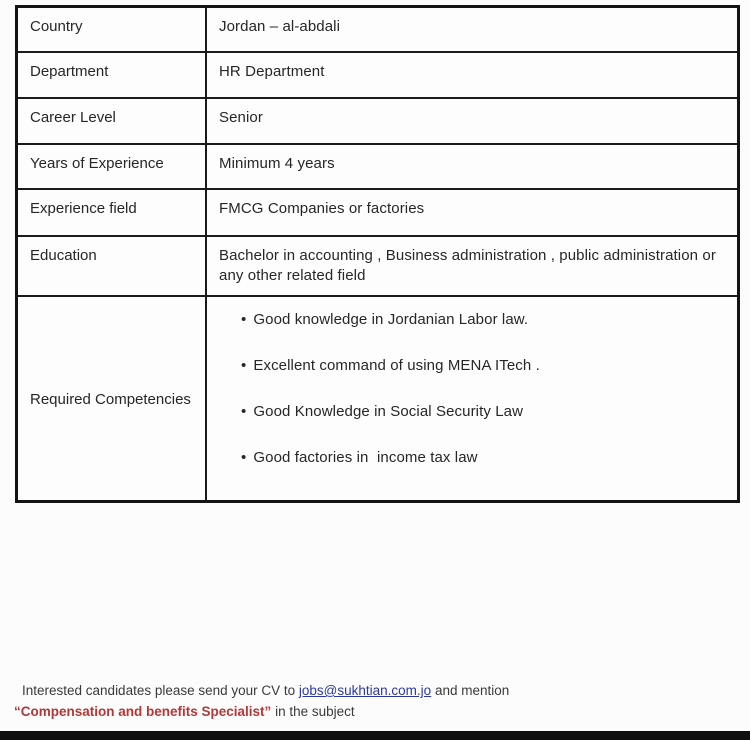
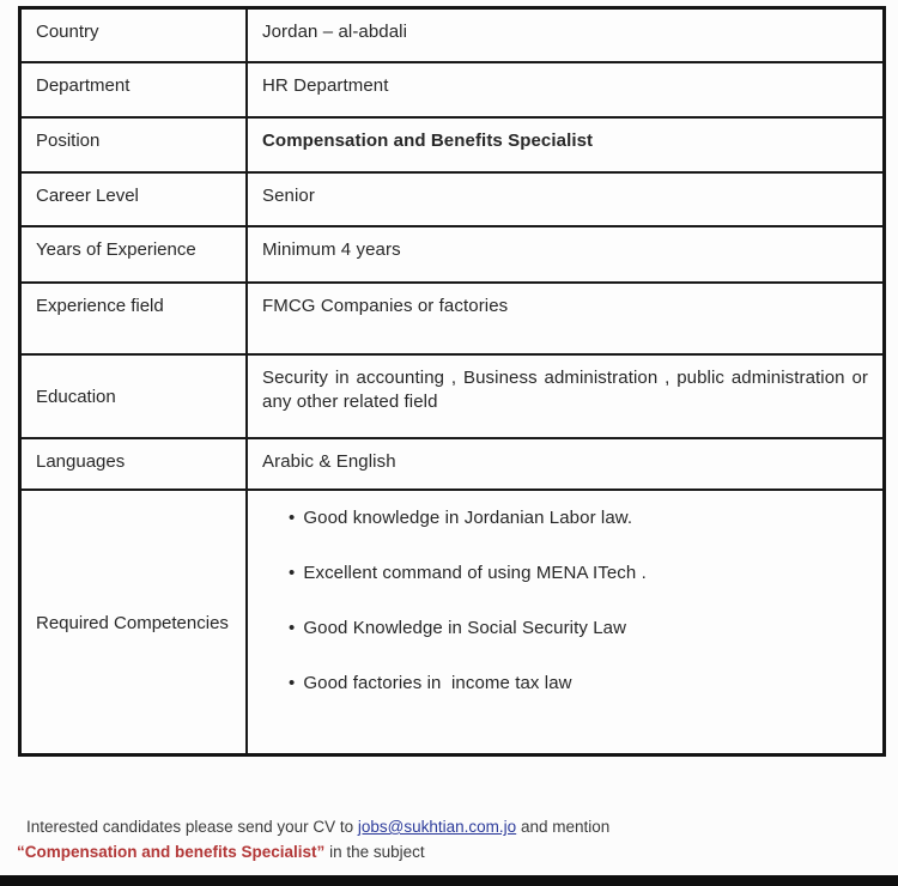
  Country	Jordan – al-abdali
  Department	HR Department
+ Position	Compensation and Benefits Specialist
  Career Level	Senior
  Years of Experience	Minimum 4 years
  Experience field	FMCG Companies or factories
- Education	Bachelor in accounting , Business administration , public administration or any other related field
+ Education	Security in accounting , Business administration , public administration or any other related field
+ Languages	Arabic & English
  Required Competencies	• Good knowledge in Jordanian Labor law.• Excellent command of using MENA ITech .• Good Knowledge in Social Security Law• Good factories in income tax law
  Interested candidates please send your CV to jobs@sukhtian.com.jo and mention
  “Compensation and benefits Specialist” in the subject
